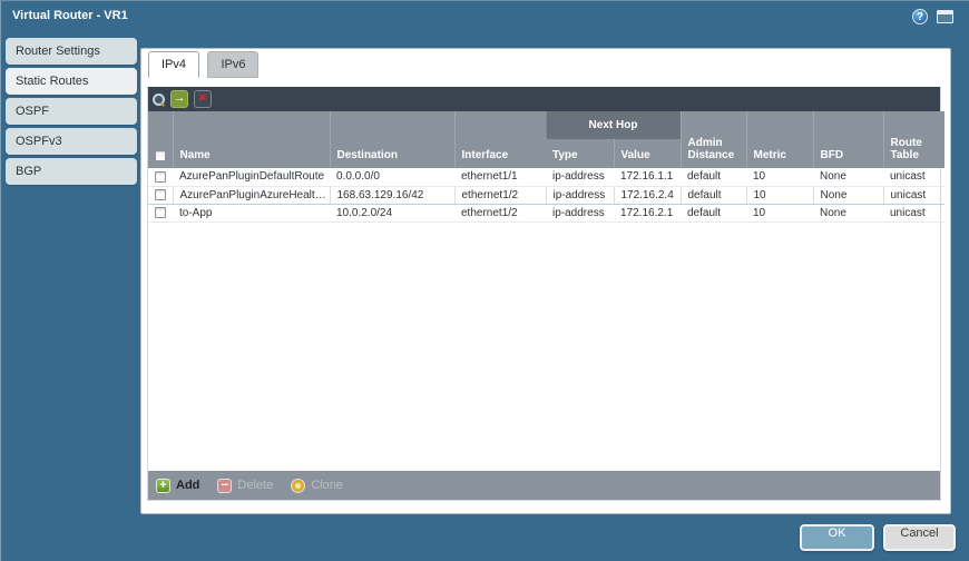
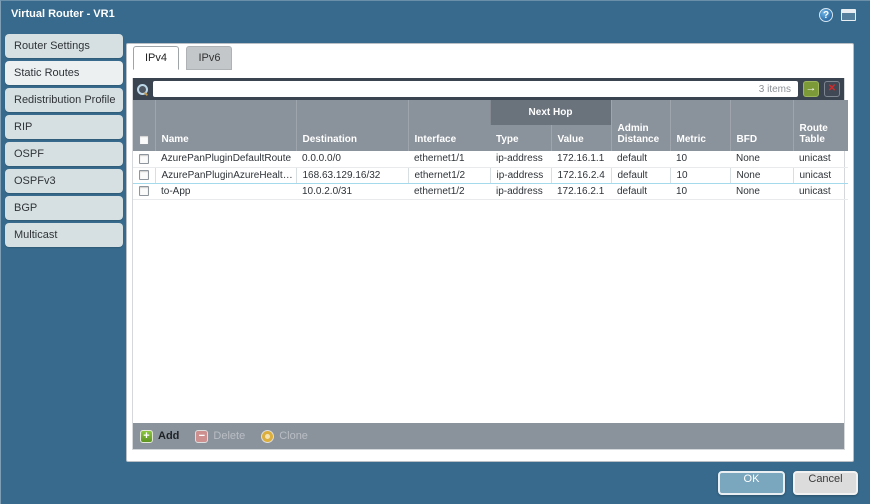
  Virtual Router - VR1
  ?
  Router Settings
  Static Routes
+ Redistribution Profile
+ RIP
  OSPF
  OSPFv3
  BGP
+ Multicast
  IPv4 IPv6
+ 3 items
  →
  ✕
  	Name	Destination	Interface	Next Hop	Admin Distance	Metric	BFD	Route Table
  Type	Value
  	AzurePanPluginDefaultRoute	0.0.0.0/0	ethernet1/1	ip-address	172.16.1.1	default	10	None	unicast
- 	AzurePanPluginAzureHealthC	168.63.129.16/42	ethernet1/2	ip-address	172.16.2.4	default	10	None	unicast
+ 	AzurePanPluginAzureHealthC	168.63.129.16/32	ethernet1/2	ip-address	172.16.2.4	default	10	None	unicast
- 	to-App	10.0.2.0/24	ethernet1/2	ip-address	172.16.2.1	default	10	None	unicast
+ 	to-App	10.0.2.0/31	ethernet1/2	ip-address	172.16.2.1	default	10	None	unicast
  +
  Add
  −
  Delete
  Clone
  OK
  Cancel
